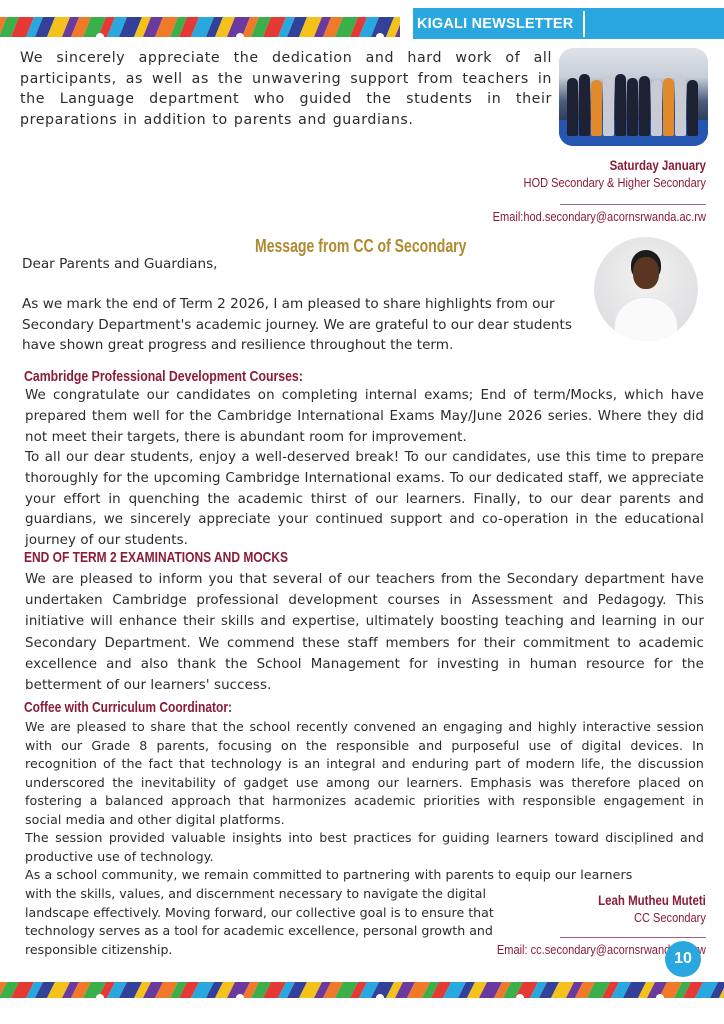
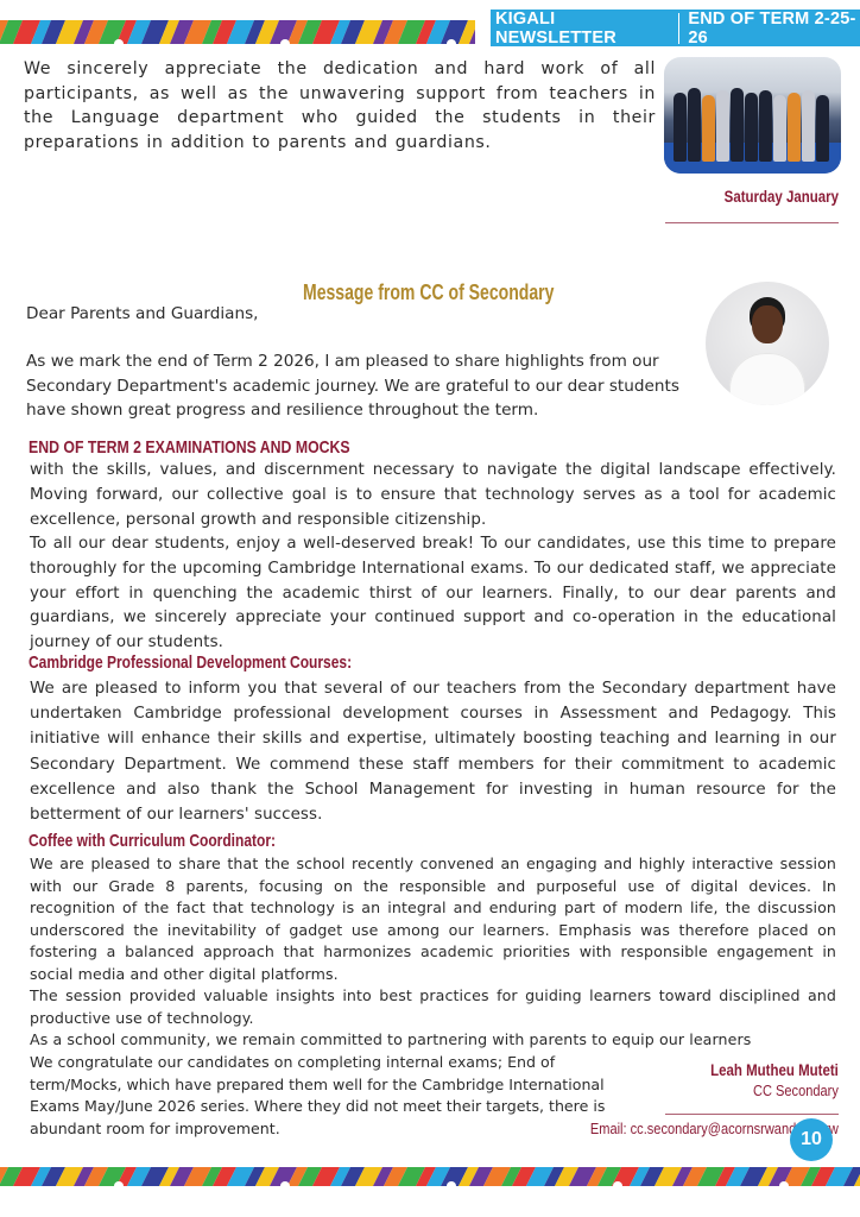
  KIGALI NEWSLETTER
+ END OF TERM 2-25-26
  We sincerely appreciate the dedication and hard work of all participants, as well as the unwavering support from teachers in the Language department who guided the students in their preparations in addition to parents and guardians.
  Saturday January
- HOD Secondary & Higher Secondary
- Email:hod.secondary@acornsrwanda.ac.rw
  Message from CC of Secondary
  Dear Parents and Guardians,
  As we mark the end of Term 2 2026, I am pleased to share highlights from our Secondary Department's academic journey. We are grateful to our dear students have shown great progress and resilience throughout the term.
- Cambridge Professional Development Courses:
+ END OF TERM 2 EXAMINATIONS AND MOCKS
- We congratulate our candidates on completing internal exams; End of term/Mocks, which have prepared them well for the Cambridge International Exams May/June 2026 series. Where they did not meet their targets, there is abundant room for improvement.
+ with the skills, values, and discernment necessary to navigate the digital landscape effectively. Moving forward, our collective goal is to ensure that technology serves as a tool for academic excellence, personal growth and responsible citizenship.
  To all our dear students, enjoy a well-deserved break! To our candidates, use this time to prepare thoroughly for the upcoming Cambridge International exams. To our dedicated staff, we appreciate your effort in quenching the academic thirst of our learners. Finally, to our dear parents and guardians, we sincerely appreciate your continued support and co-operation in the educational journey of our students.
- END OF TERM 2 EXAMINATIONS AND MOCKS
+ Cambridge Professional Development Courses:
  We are pleased to inform you that several of our teachers from the Secondary department have undertaken Cambridge professional development courses in Assessment and Pedagogy. This initiative will enhance their skills and expertise, ultimately boosting teaching and learning in our Secondary Department. We commend these staff members for their commitment to academic excellence and also thank the School Management for investing in human resource for the betterment of our learners' success.
  Coffee with Curriculum Coordinator:
  We are pleased to share that the school recently convened an engaging and highly interactive session with our Grade 8 parents, focusing on the responsible and purposeful use of digital devices. In recognition of the fact that technology is an integral and enduring part of modern life, the discussion underscored the inevitability of gadget use among our learners. Emphasis was therefore placed on fostering a balanced approach that harmonizes academic priorities with responsible engagement in social media and other digital platforms.
  The session provided valuable insights into best practices for guiding learners toward disciplined and productive use of technology.
  As a school community, we remain committed to partnering with parents to equip our learners
- with the skills, values, and discernment necessary to navigate the digital landscape effectively. Moving forward, our collective goal is to ensure that technology serves as a tool for academic excellence, personal growth and responsible citizenship.
+ We congratulate our candidates on completing internal exams; End of term/Mocks, which have prepared them well for the Cambridge International Exams May/June 2026 series. Where they did not meet their targets, there is abundant room for improvement.
  Leah Mutheu Muteti
  CC Secondary
  Email: cc.secondary@acornsrwanw
  10
